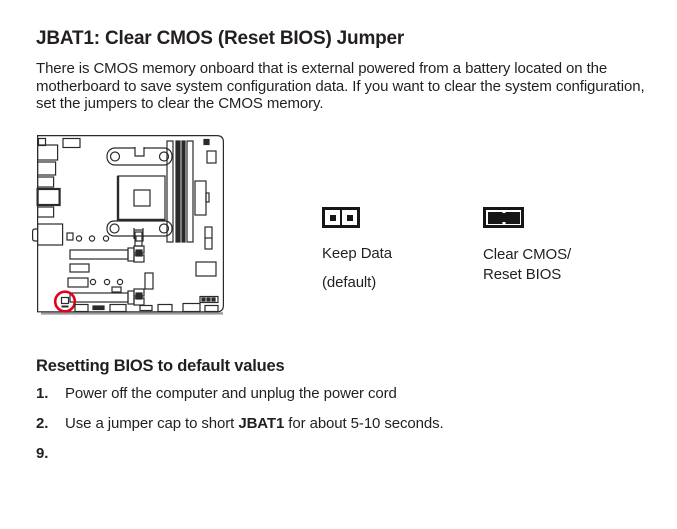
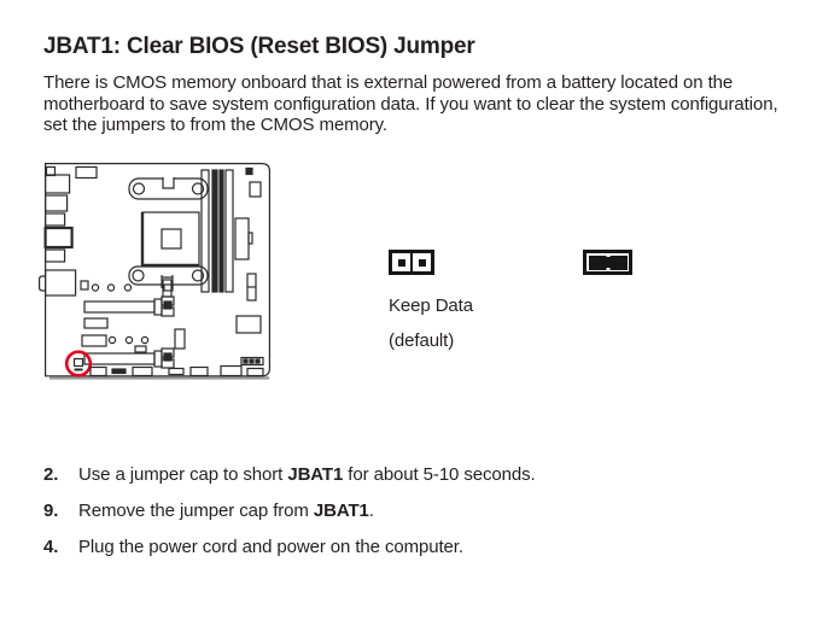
- JBAT1: Clear CMOS (Reset BIOS) Jumper
+ JBAT1: Clear BIOS (Reset BIOS) Jumper
- There is CMOS memory onboard that is external powered from a battery located on the motherboard to save system configuration data. If you want to clear the system configuration, set the jumpers to clear the CMOS memory.
+ There is CMOS memory onboard that is external powered from a battery located on the motherboard to save system configuration data. If you want to clear the system configuration, set the jumpers to from the CMOS memory.
  Keep Data
  (default)
- Clear CMOS/
- Reset BIOS
- Resetting BIOS to default values
- 1.
- Power off the computer and unplug the power cord
  2.
  Use a jumper cap to short JBAT1 for about 5-10 seconds.
  9.
+ Remove the jumper cap from JBAT1.
+ 4.
+ Plug the power cord and power on the computer.
